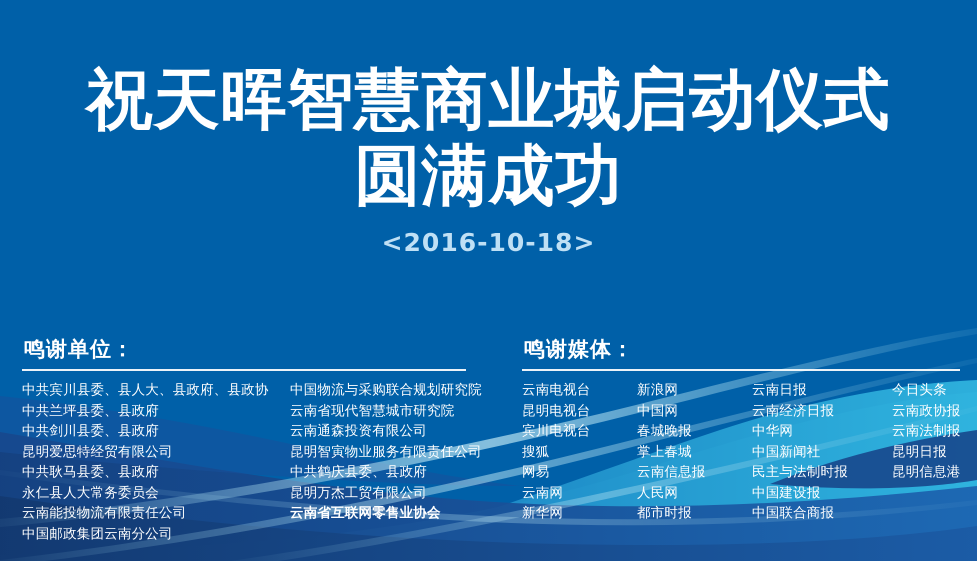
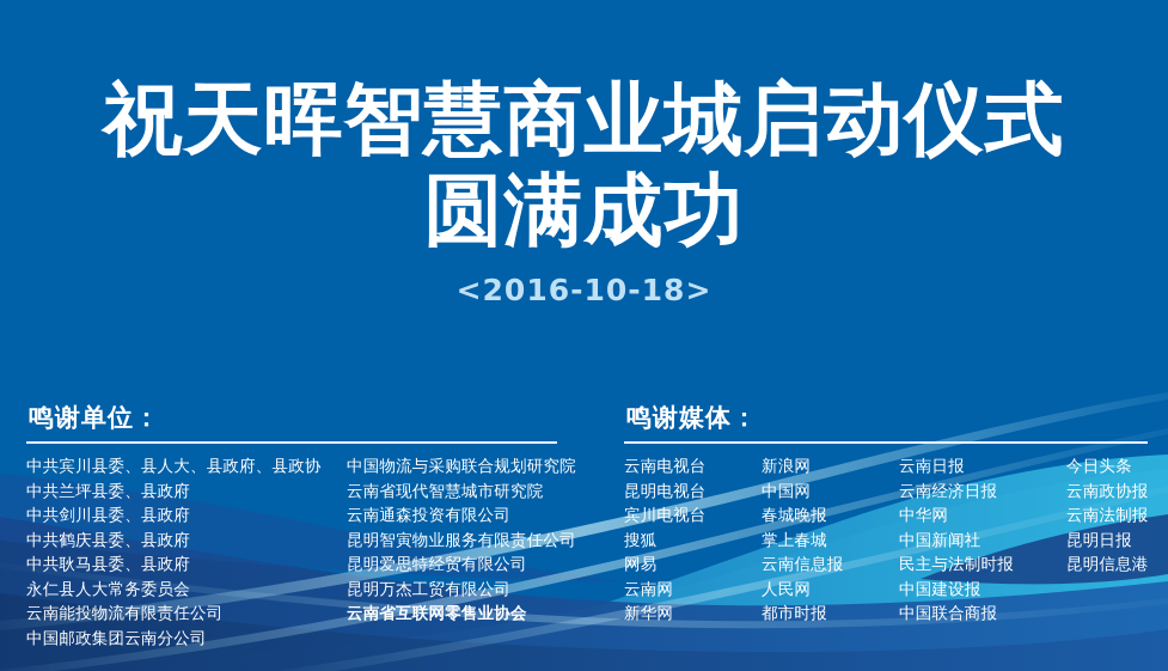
  祝天晖智慧商业城启动仪式
  圆满成功
  <2016-10-18>
  鸣谢单位：
  中共宾川县委、县人大、县政府、县政协
  中共兰坪县委、县政府
  中共剑川县委、县政府
- 昆明爱思特经贸有限公司
+ 中共鹤庆县委、县政府
  中共耿马县委、县政府
  永仁县人大常务委员会
  云南能投物流有限责任公司
  中国邮政集团云南分公司
  中国物流与采购联合规划研究院
  云南省现代智慧城市研究院
  云南通森投资有限公司
  昆明智寅物业服务有限责任公司
- 中共鹤庆县委、县政府
+ 昆明爱思特经贸有限公司
  昆明万杰工贸有限公司
  云南省互联网零售业协会
  鸣谢媒体：
  云南电视台
  昆明电视台
  宾川电视台
  搜狐
  网易
  云南网
  新华网
  新浪网
  中国网
  春城晚报
  掌上春城
  云南信息报
  人民网
  都市时报
  云南日报
  云南经济日报
  中华网
  中国新闻社
  民主与法制时报
  中国建设报
  中国联合商报
  今日头条
  云南政协报
  云南法制报
  昆明日报
  昆明信息港
